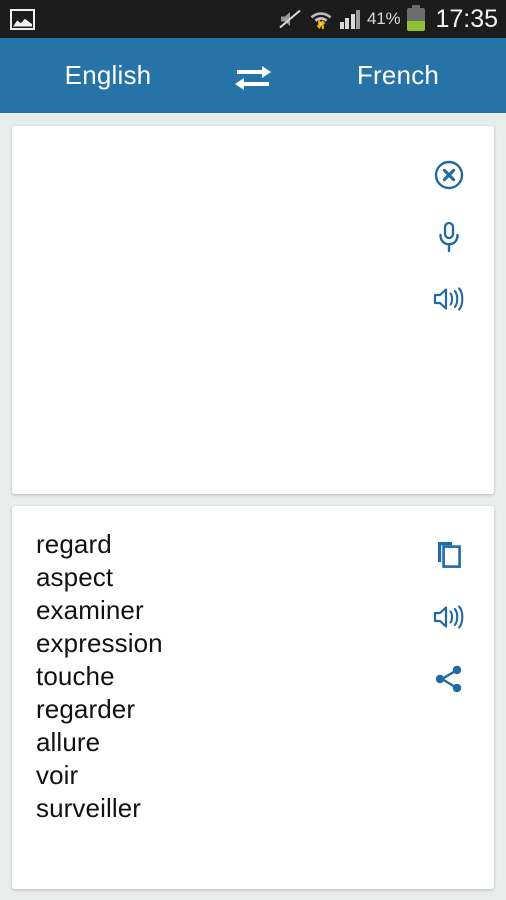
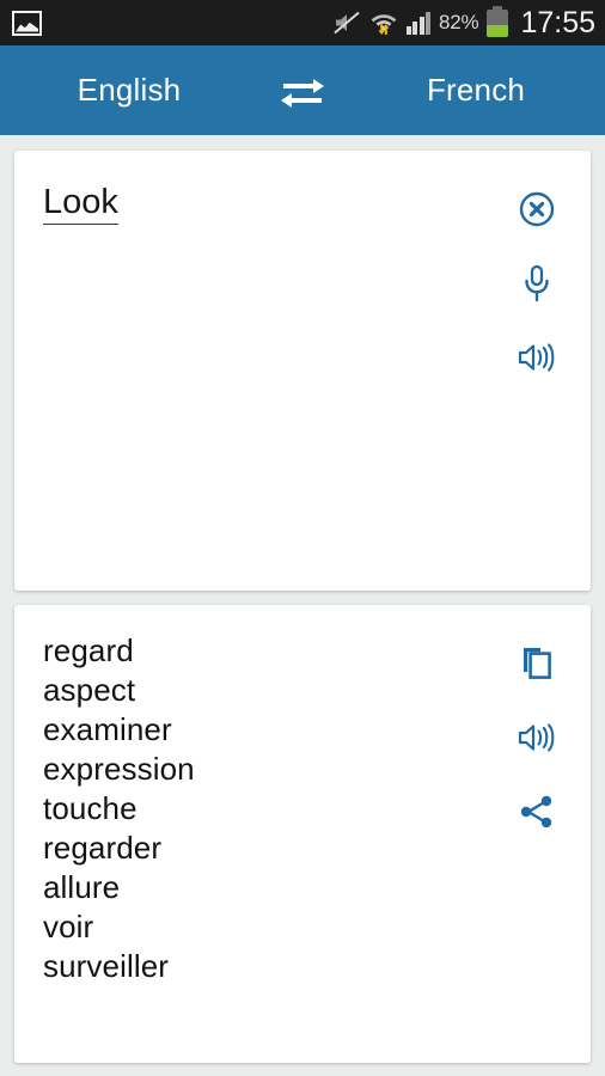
- 41%
+ 82%
- 17:35
+ 17:55
  English
  French
+ Look
  regard
  aspect
  examiner
  expression
  touche
  regarder
  allure
  voir
  surveiller
